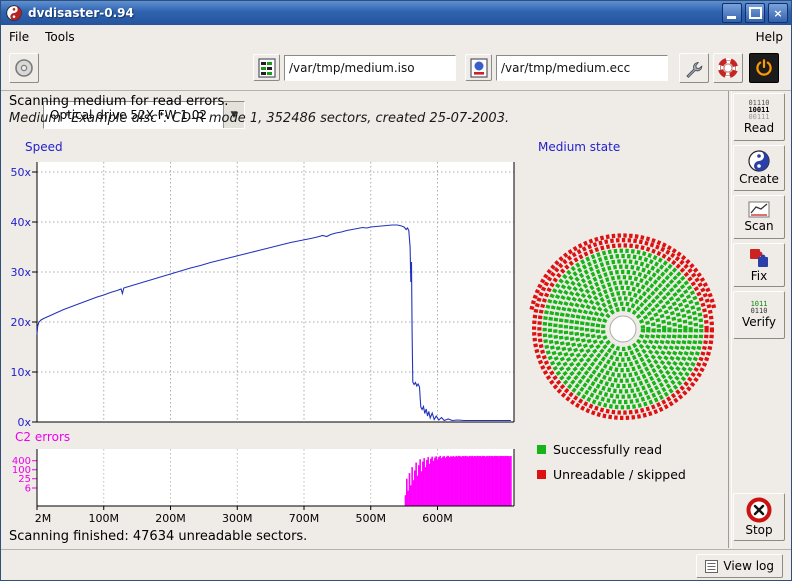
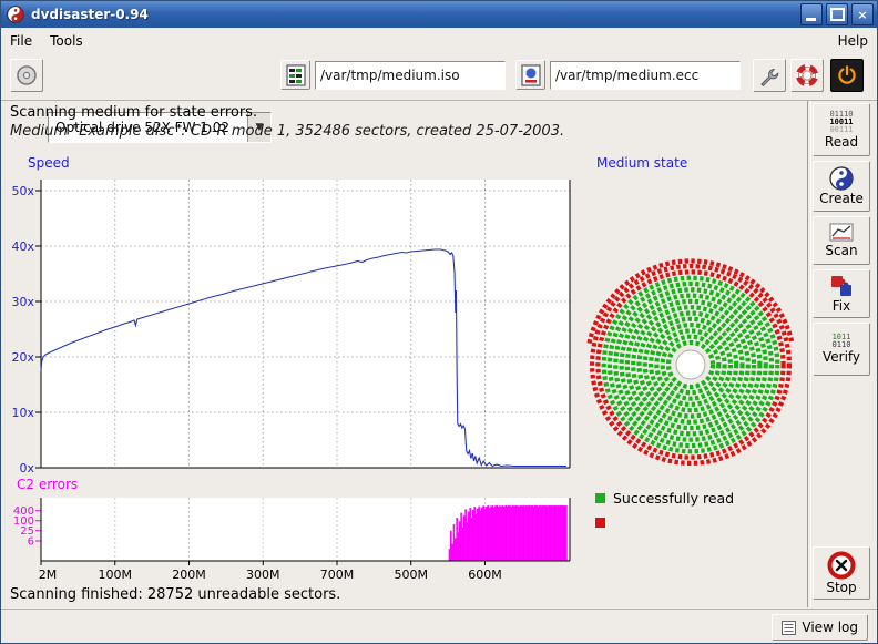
  dvdisaster-0.94
  ×
  File
  Tools
  Help
  Optical drive 52X FW 1.02
  ▼
  /var/tmp/medium.iso
  /var/tmp/medium.ecc
- Scanning medium for read errors.
+ Scanning medium for state errors.
  Medium "Example disc": CD-R mode 1, 352486 sectors, created 25-07-2003.
  Speed
  Medium state
  C2 errors
  0x
  10x
  20x
  30x
  40x
  50x
  400
  100
  25
  6
  2M
  100M
  200M
  300M
  700M
  500M
  600M
  Successfully read
- Unreadable / skipped
  01110
  10011
  00111
  Read
  Create
  Scan
  Fix
  1011
  0110
  Verify
  Stop
- Scanning finished: 47634 unreadable sectors.
+ Scanning finished: 28752 unreadable sectors.
  View log
